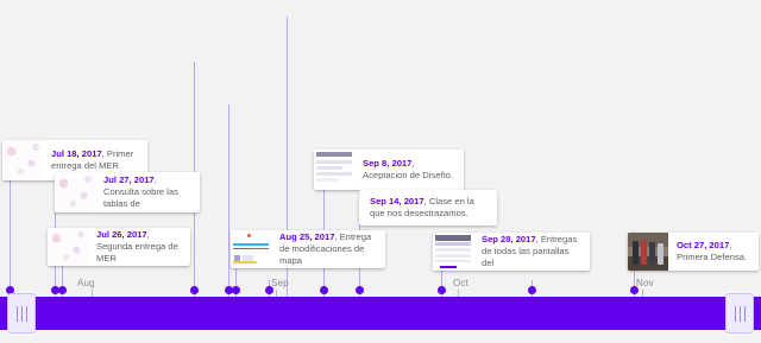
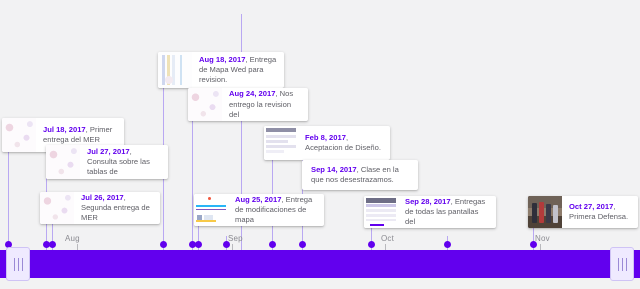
+ Aug 18, 2017, Entrega de Mapa Wed para revision.
+ Aug 24, 2017, Nos entrego la revision del
  Jul 18, 2017, Primer entrega del MER
- Sep 8, 2017, Aceptacion de Diseño.
+ Feb 8, 2017, Aceptacion de Diseño.
  Jul 27, 2017, Consulta sobre las tablas de
  Sep 14, 2017, Clase en la que nos desestrazamos.
  Jul 26, 2017, Segunda entrega de MER
  Aug 25, 2017, Entrega de modificaciones de mapa
  Sep 28, 2017, Entregas de todas las pantallas del
  Oct 27, 2017, Primera Defensa.
  Aug
  Sep
  Oct
  Nov
